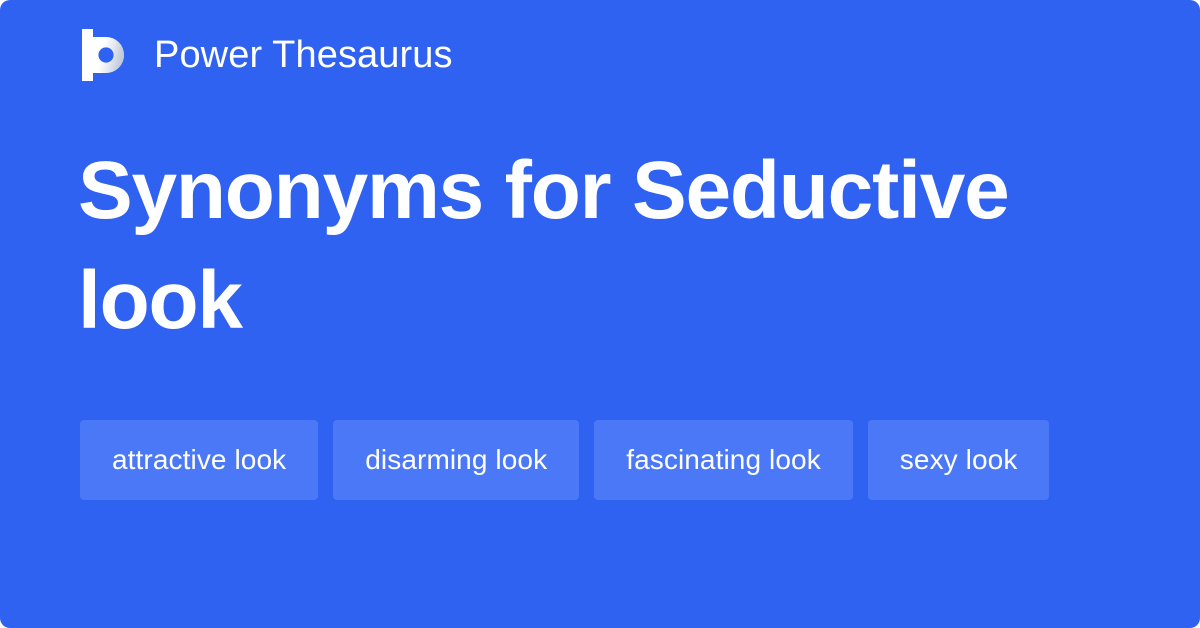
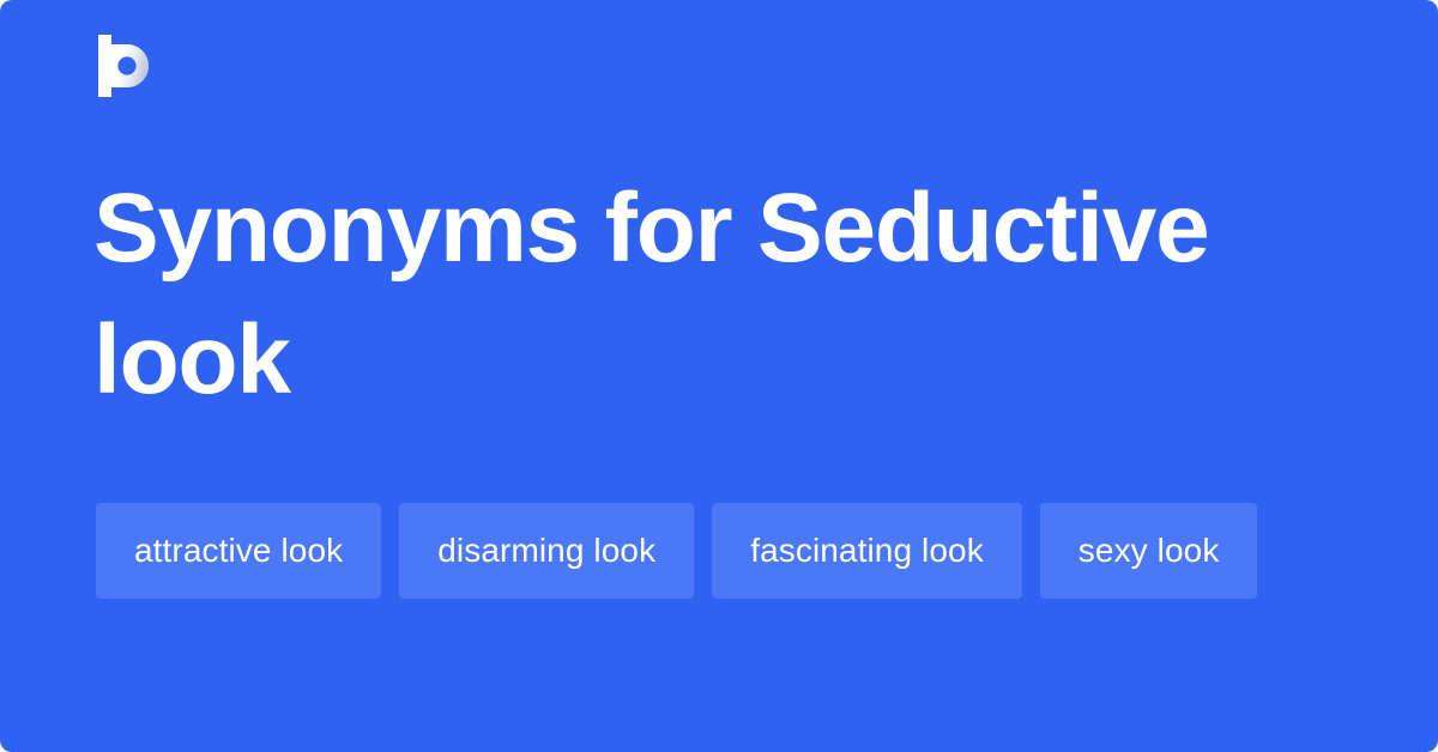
- Power Thesaurus
  Synonyms for Seductive look
  attractive look
  disarming look
  fascinating look
  sexy look
